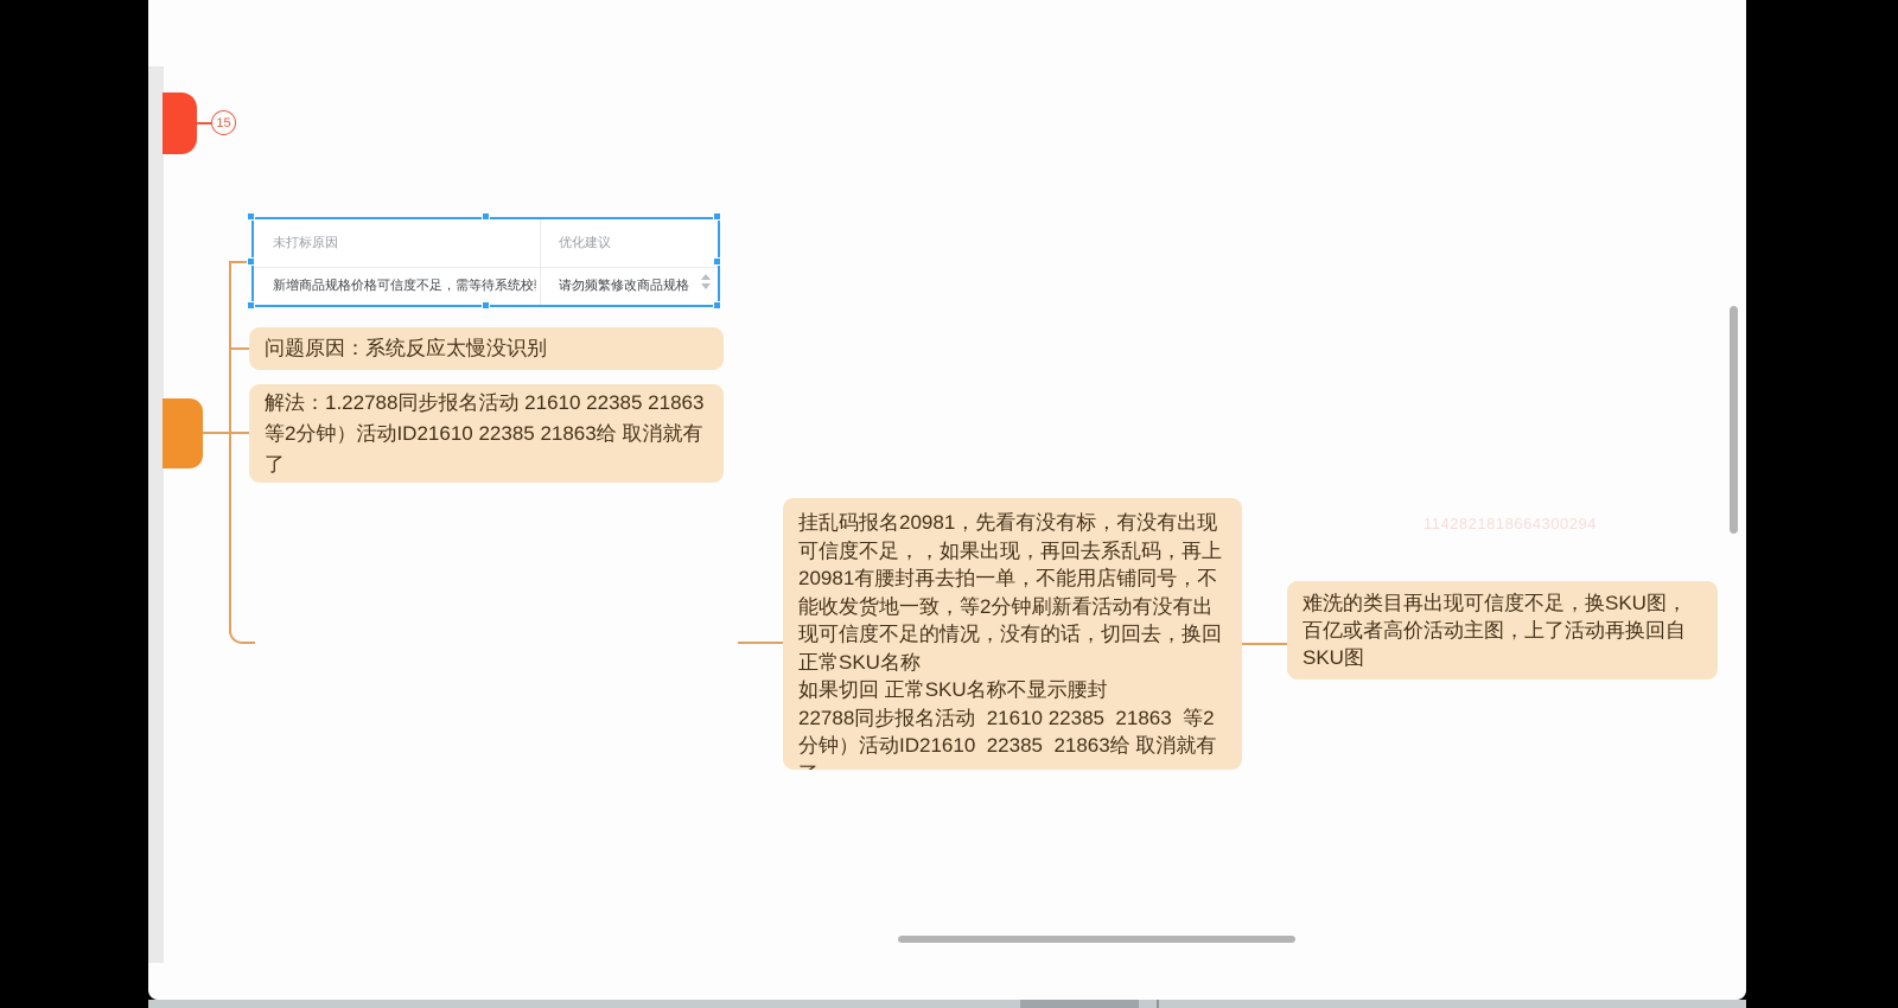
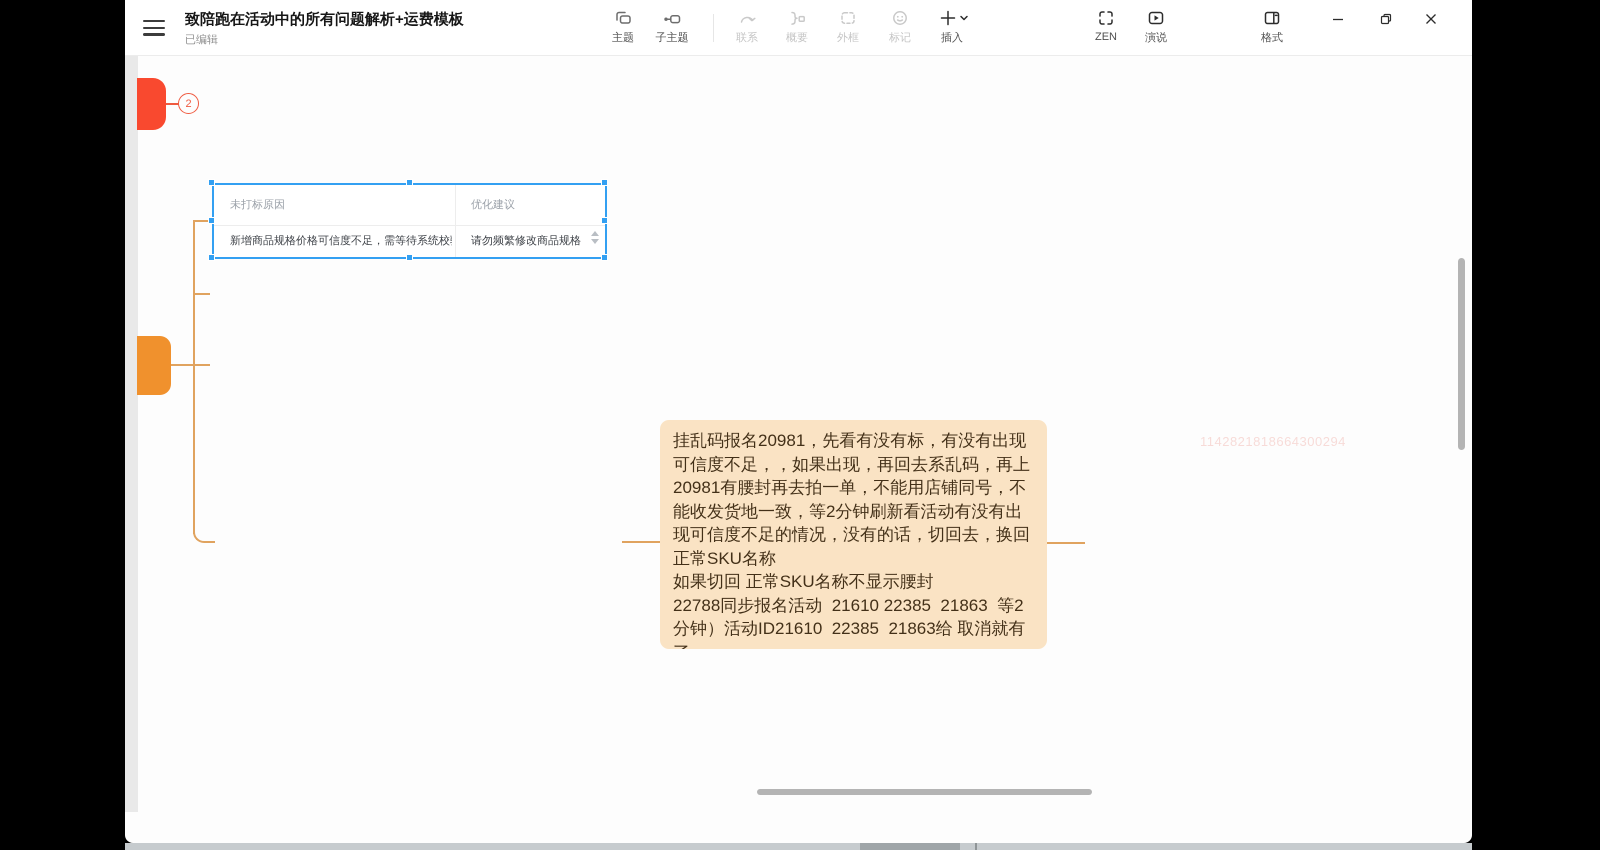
+ 致陪跑在活动中的所有问题解析+运费模板
+ 已编辑
+ 主题
+ 子主题
+ 联系
+ 概要
+ 外框
+ 标记
+ 插入
+ ZEN
+ 演说
+ 格式
- 15
+ 2
  未打标原因
  优化建议
  新增商品规格价格可信度不足，需等待系统校
  请勿频繁修改商品规格
- 问题原因：系统反应太慢没识别
- 解法：1.22788同步报名活动 21610 22385 21863 等2分钟）活动ID21610 22385 21863给 取消就有了
  挂乱码报名20981，先看有没有标，有没有出现可信度不足，，如果出现，再回去系乱码，再上20981有腰封再去拍一单，不能用店铺同号，不能收发货地一致，等2分钟刷新看活动有没有出现可信度不足的情况，没有的话，切回去，换回正常SKU名称
  如果切回 正常SKU名称不显示腰封
  22788同步报名活动 21610 22385 21863 等2分钟）活动ID21610 22385 21863给 取消就有
- 难洗的类目再出现可信度不足，换SKU图，百亿或者高价活动主图，上了活动再换回自SKU图
  1142821818664300294
